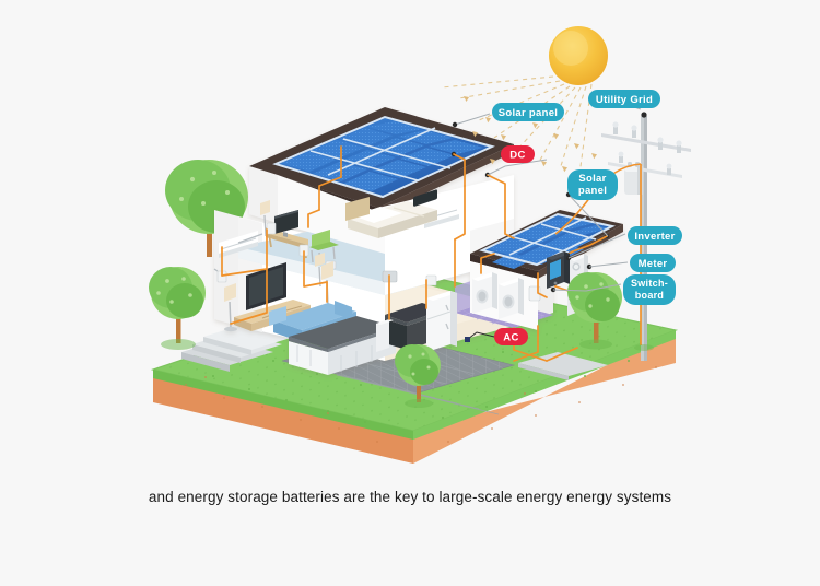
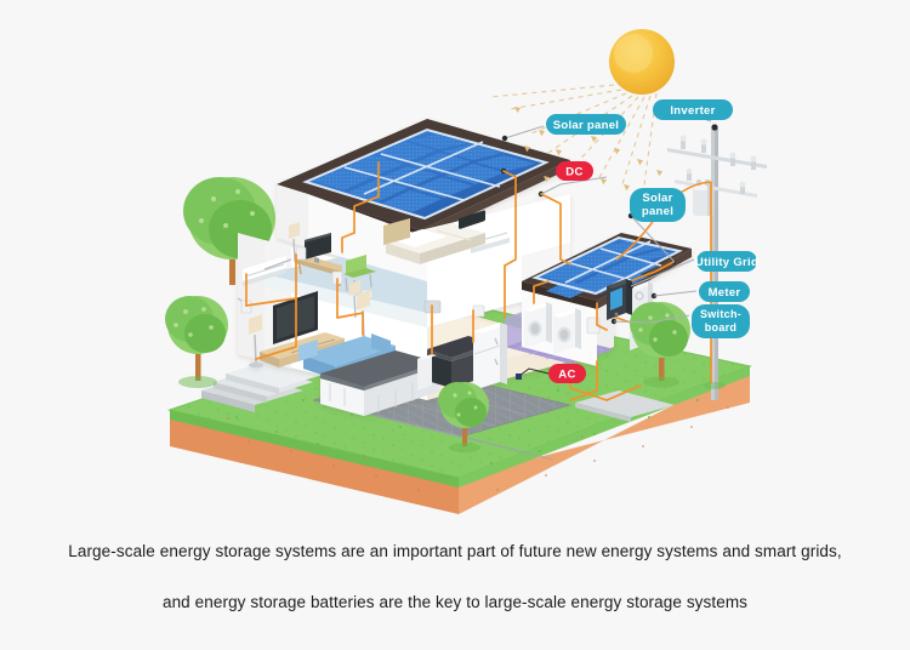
  Solar panel
- Utility Grid
+ Inverter
  Solar
  panel
- Inverter
+ Utility Grid
  Meter
  Switch-
  board
  DC
  AC
+ Large-scale energy storage systems are an important part of future new energy systems and smart grids,
- and energy storage batteries are the key to large-scale energy energy systems
+ and energy storage batteries are the key to large-scale energy storage systems
